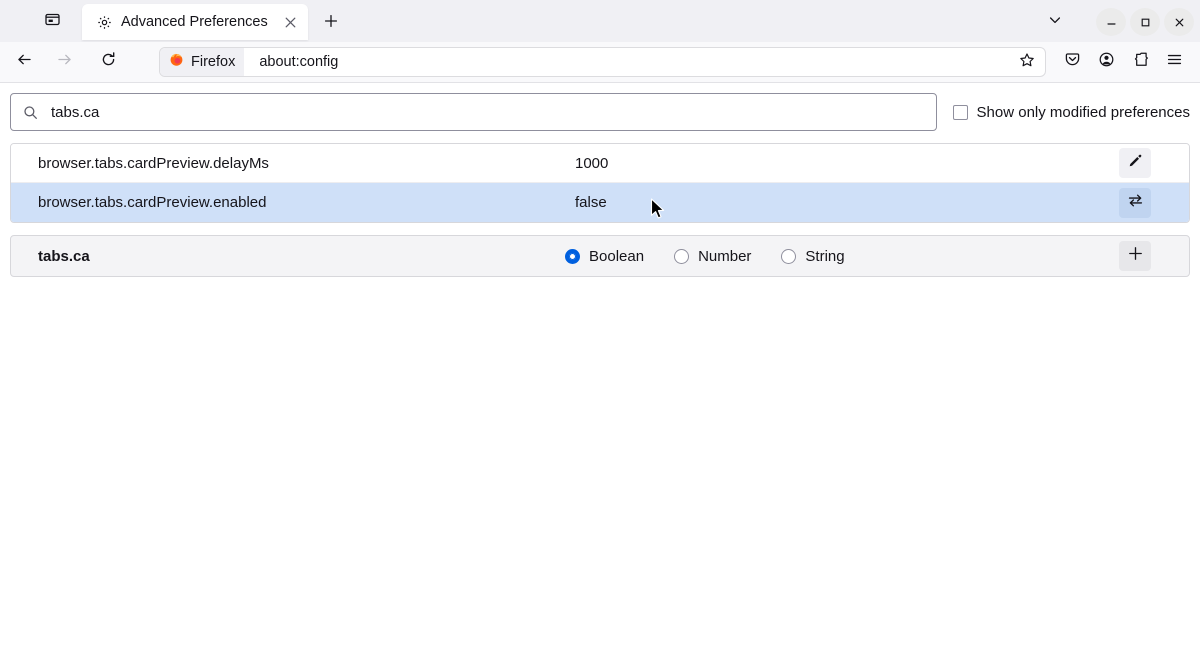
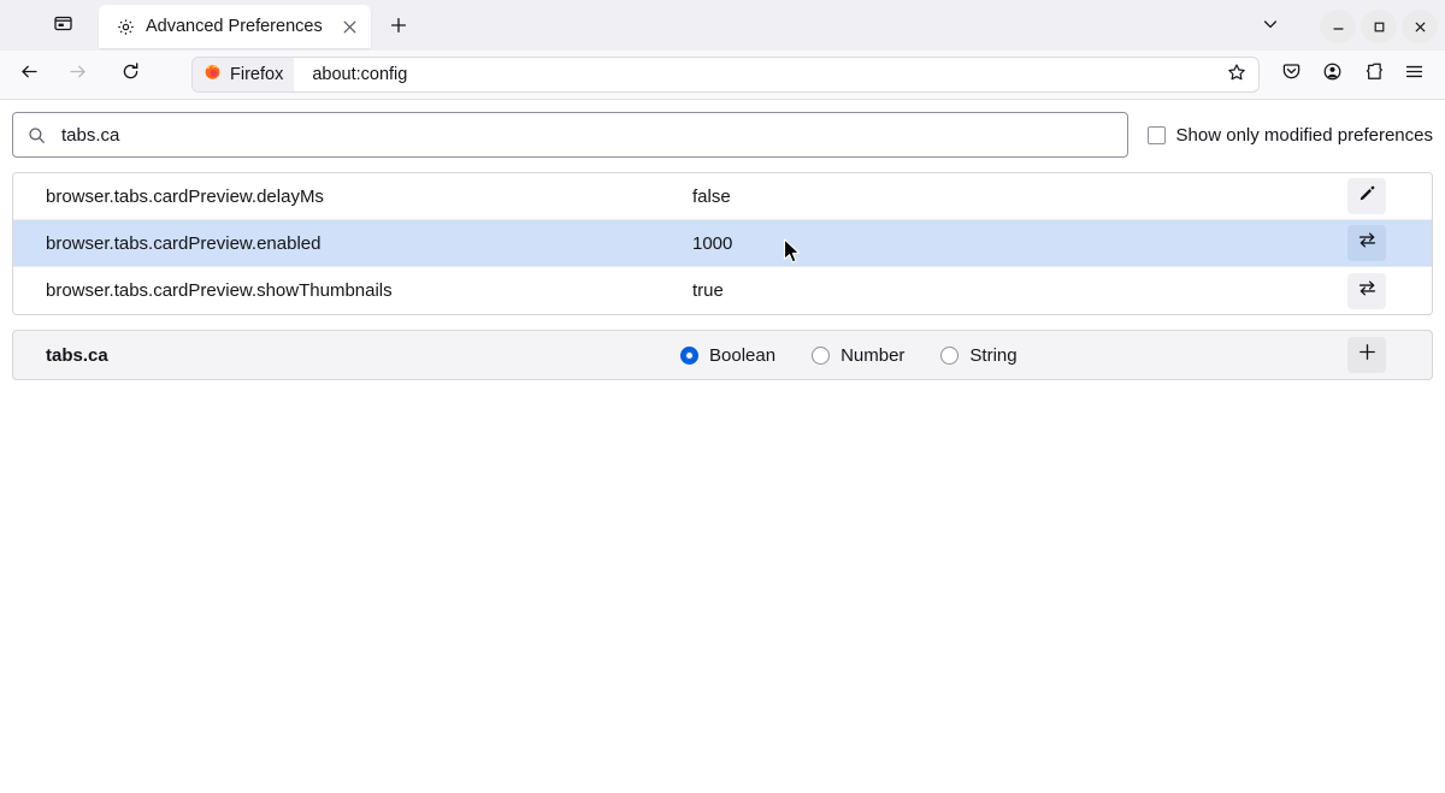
  Advanced Preferences
  Firefox
  about:config
  tabs.ca
  Show only modified preferences
  browser.tabs.cardPreview.delayMs
- 1000
+ false
  browser.tabs.cardPreview.enabled
- false
+ 1000
+ browser.tabs.cardPreview.showThumbnails
+ true
  tabs.ca
  Boolean
  Number
  String
